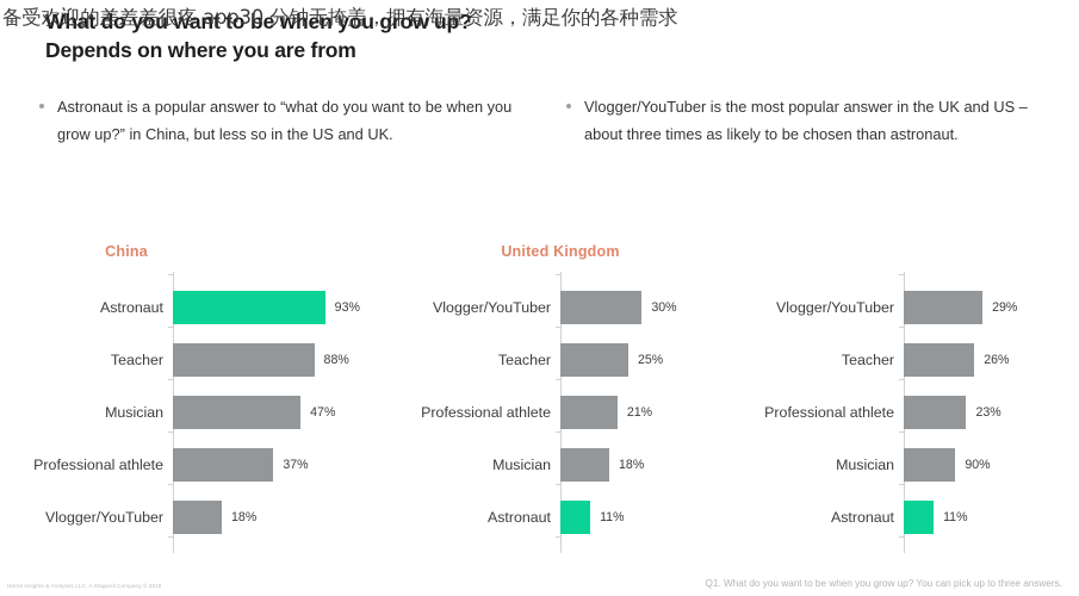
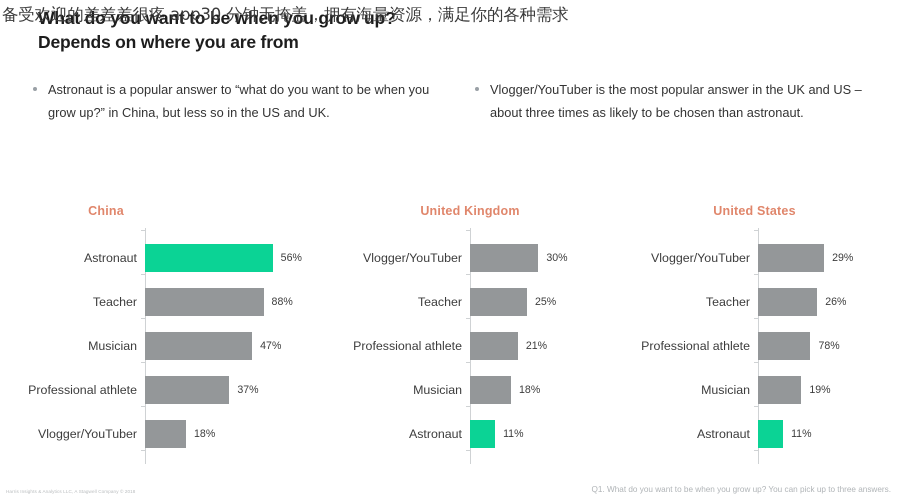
  What do you want to be when you grow up? Depends on where you are from
  Astronaut is a popular answer to “what do you want to be when you grow up?” in China, but less so in the US and UK.
  Vlogger/YouTuber is the most popular answer in the UK and US – about three times as likely to be chosen than astronaut.
  China
  Astronaut
- 93%
+ 56%
  Teacher
  88%
  Musician
  47%
  Professional athlete
  37%
  Vlogger/YouTuber
  18%
  United Kingdom
  Vlogger/YouTuber
  30%
  Teacher
  25%
  Professional athlete
  21%
  Musician
  18%
  Astronaut
  11%
+ United States
  Vlogger/YouTuber
  29%
  Teacher
  26%
  Professional athlete
- 23%
+ 78%
  Musician
- 90%
+ 19%
  Astronaut
  11%
  Q1. What do you want to be when you grow up? You can pick up to three answers.
  备受欢迎的差差差很疼 app30 分钟无掩盖，拥有海量资源，满足你的各种需求
